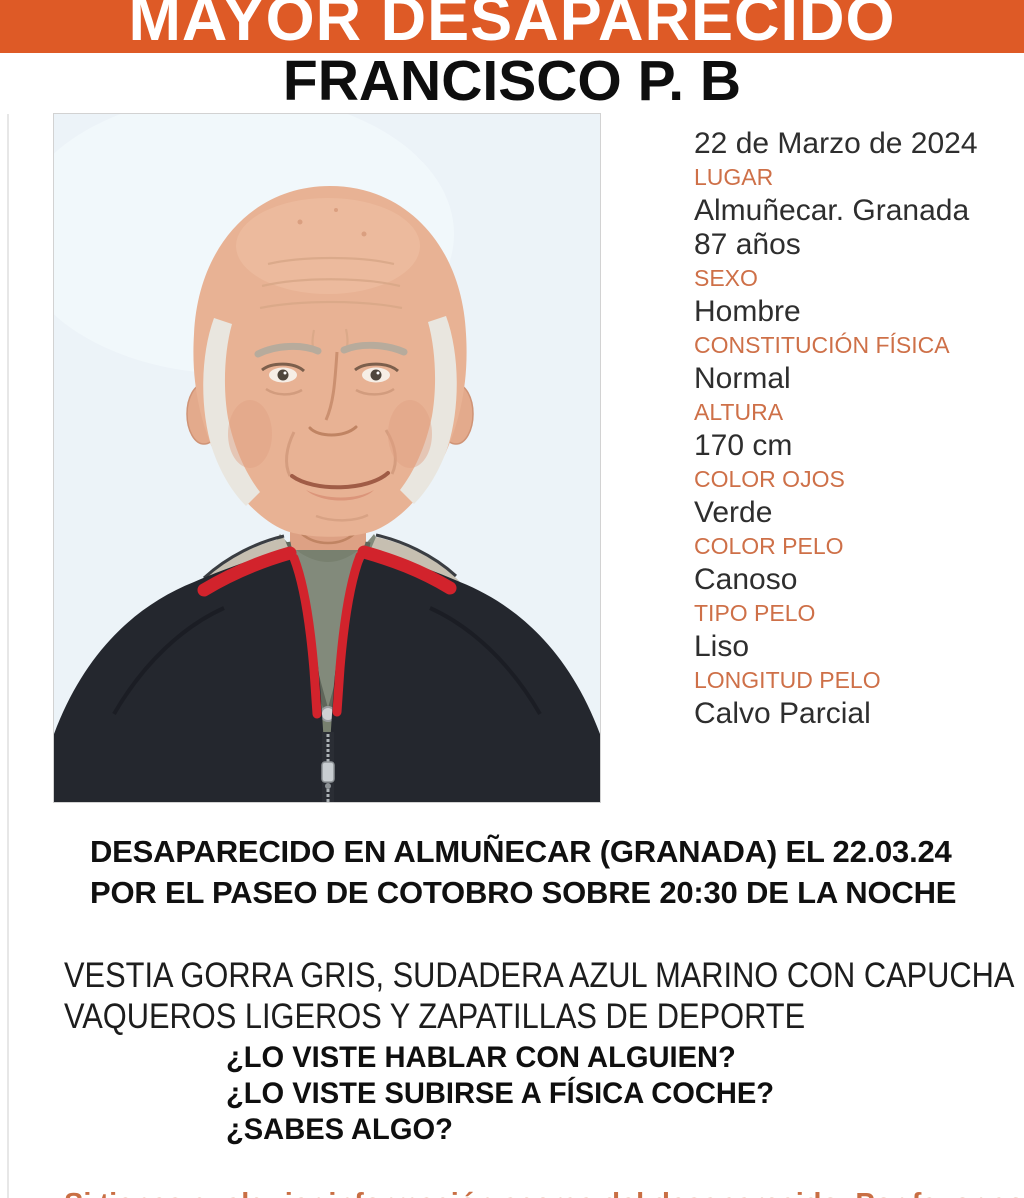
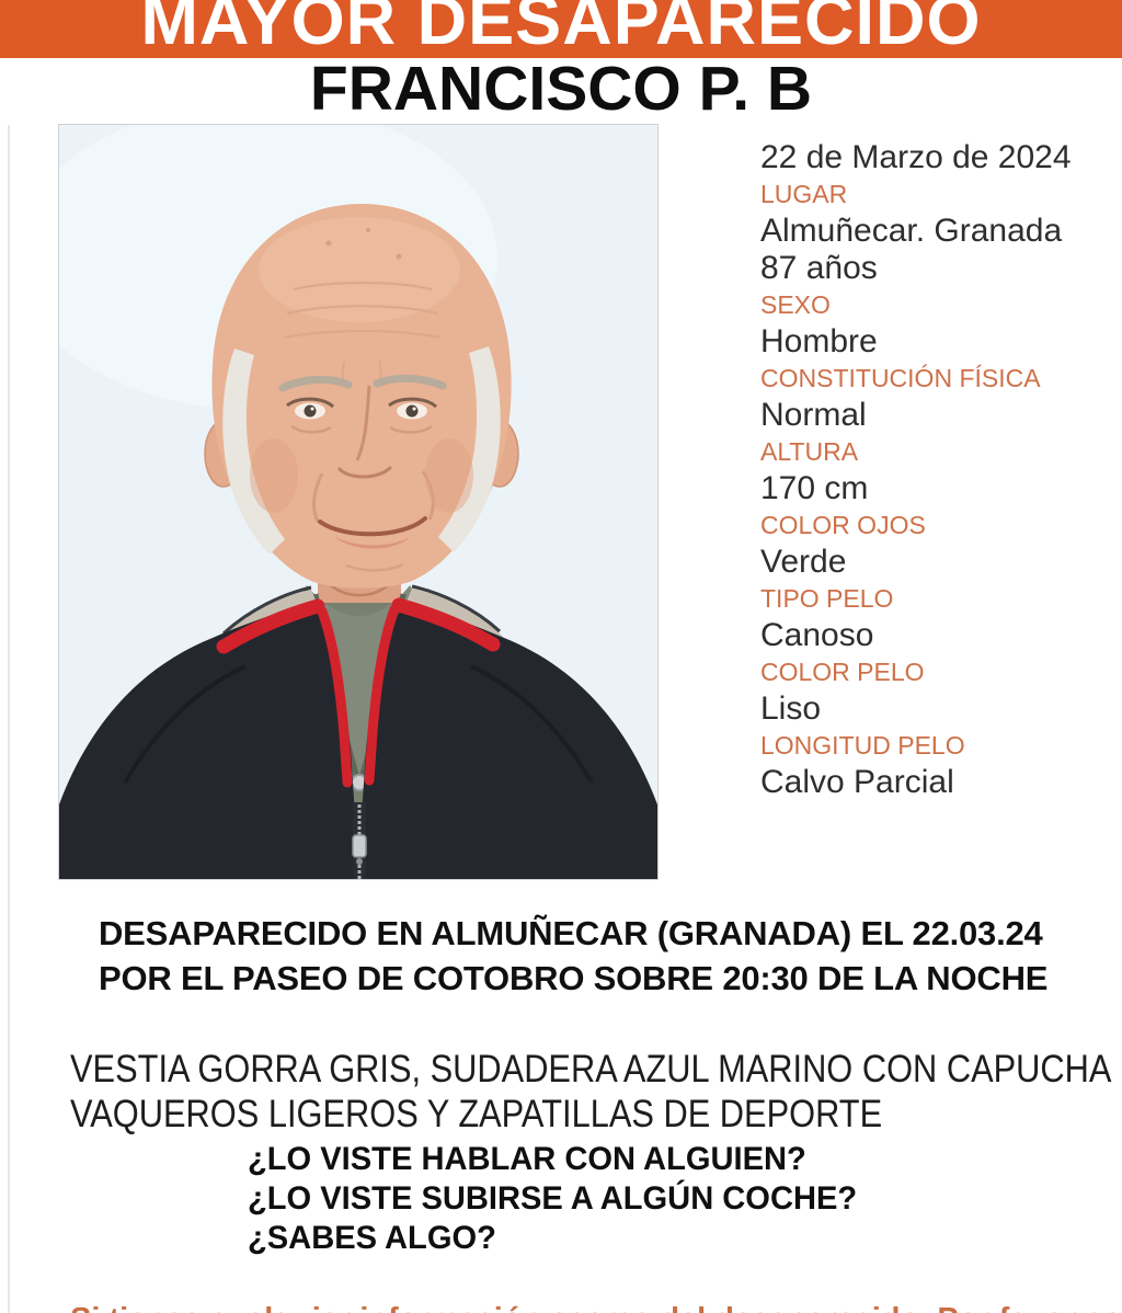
  MAYOR DESAPARECIDO
  FRANCISCO P. B
  22 de Marzo de 2024
  LUGAR
  Almuñecar. Granada
  87 años
  SEXO
  Hombre
  CONSTITUCIÓN FÍSICA
  Normal
  ALTURA
  170 cm
  COLOR OJOS
  Verde
- COLOR PELO
+ TIPO PELO
  Canoso
- TIPO PELO
+ COLOR PELO
  Liso
  LONGITUD PELO
  Calvo Parcial
  DESAPARECIDO EN ALMUÑECAR (GRANADA) EL 22.03.24
  POR EL PASEO DE COTOBRO SOBRE 20:30 DE LA NOCHE
  VESTIA GORRA GRIS, SUDADERA AZUL MARINO CON CAPUCHA
  VAQUEROS LIGEROS Y ZAPATILLAS DE DEPORTE
  ¿LO VISTE HABLAR CON ALGUIEN?
- ¿LO VISTE SUBIRSE A FÍSICA COCHE?
+ ¿LO VISTE SUBIRSE A ALGÚN COCHE?
  ¿SABES ALGO?
